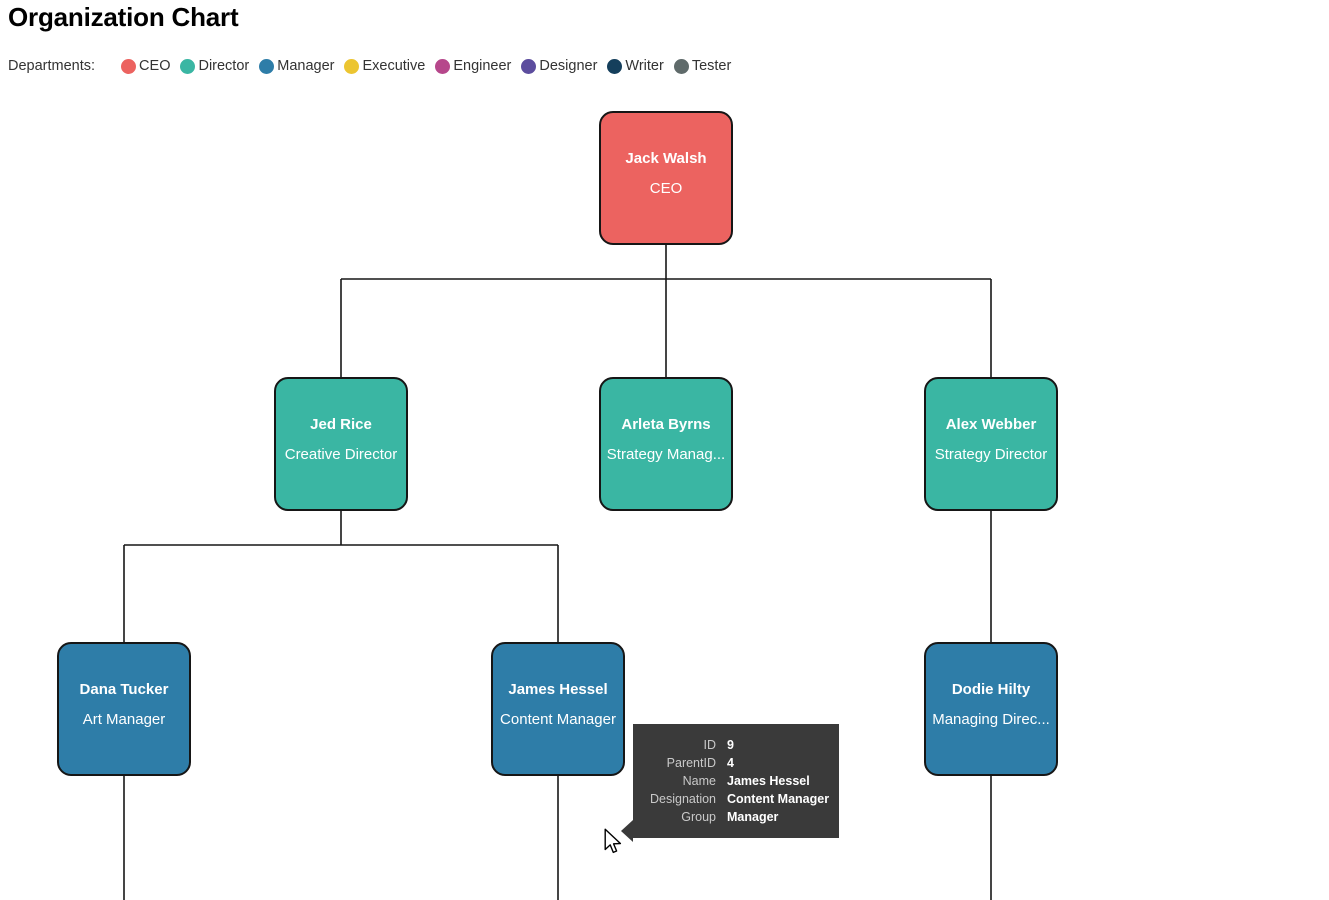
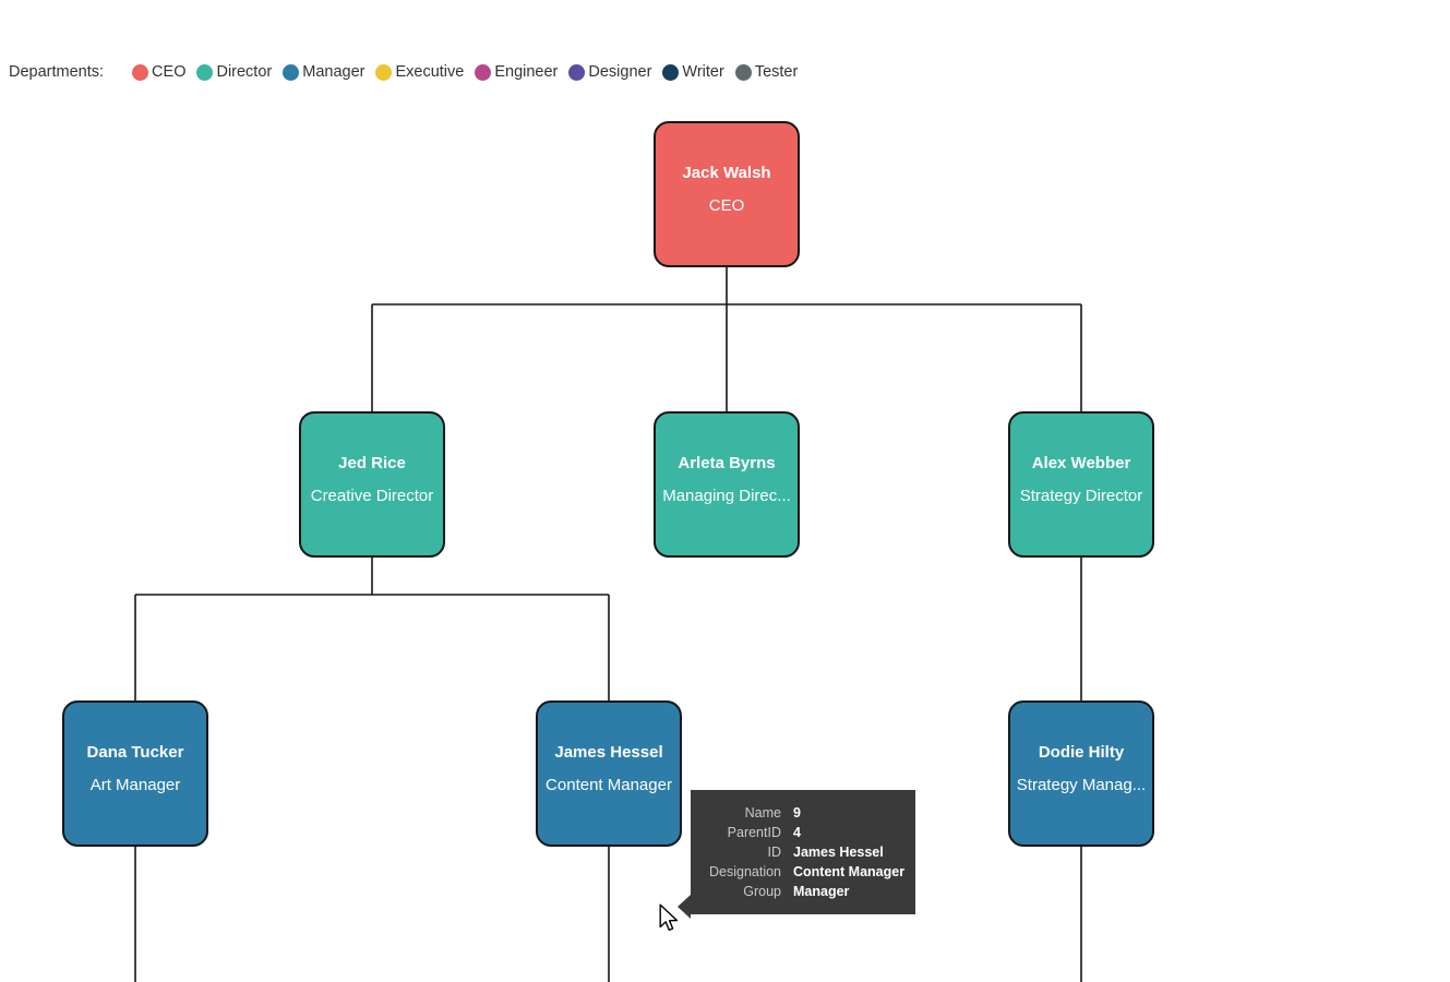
- Organization Chart
  Departments:
  CEO
  Director
  Manager
  Executive
  Engineer
  Designer
  Writer
  Tester
  Jack Walsh
  CEO
  Jed Rice
  Creative Director
  Arleta Byrns
- Strategy Manag...
+ Managing Direc...
  Alex Webber
  Strategy Director
  Dana Tucker
  Art Manager
  James Hessel
  Content Manager
  Dodie Hilty
- Managing Direc...
+ Strategy Manag...
- ID
+ Name
  9
  ParentID
  4
- Name
+ ID
  James Hessel
  Designation
  Content Manager
  Group
  Manager
